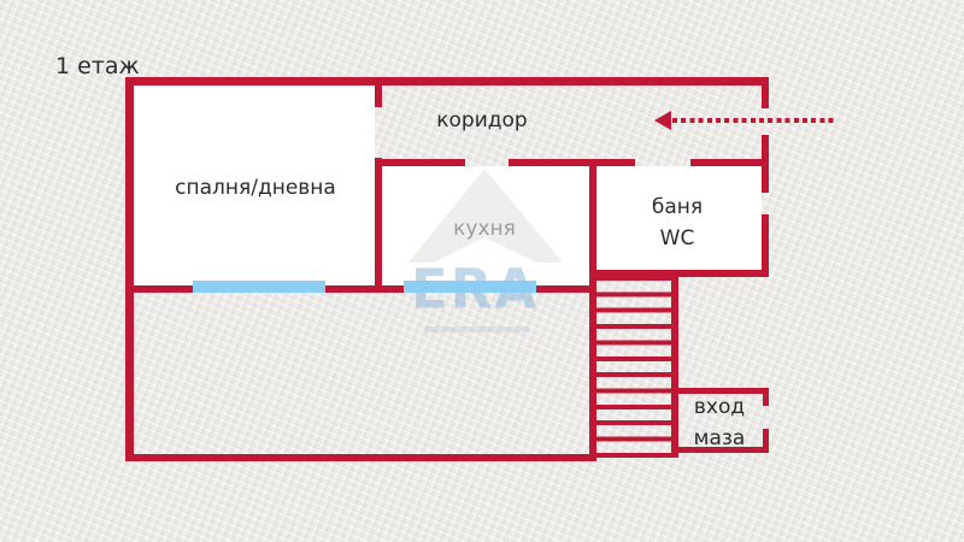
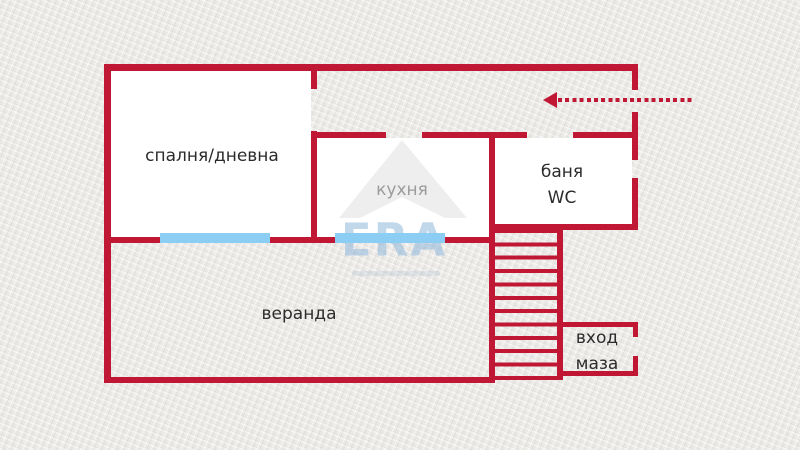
- 1 етаж
  спалня/дневна
- коридор
  кухня
  баня
  WC
+ веранда
  вход
  маза
